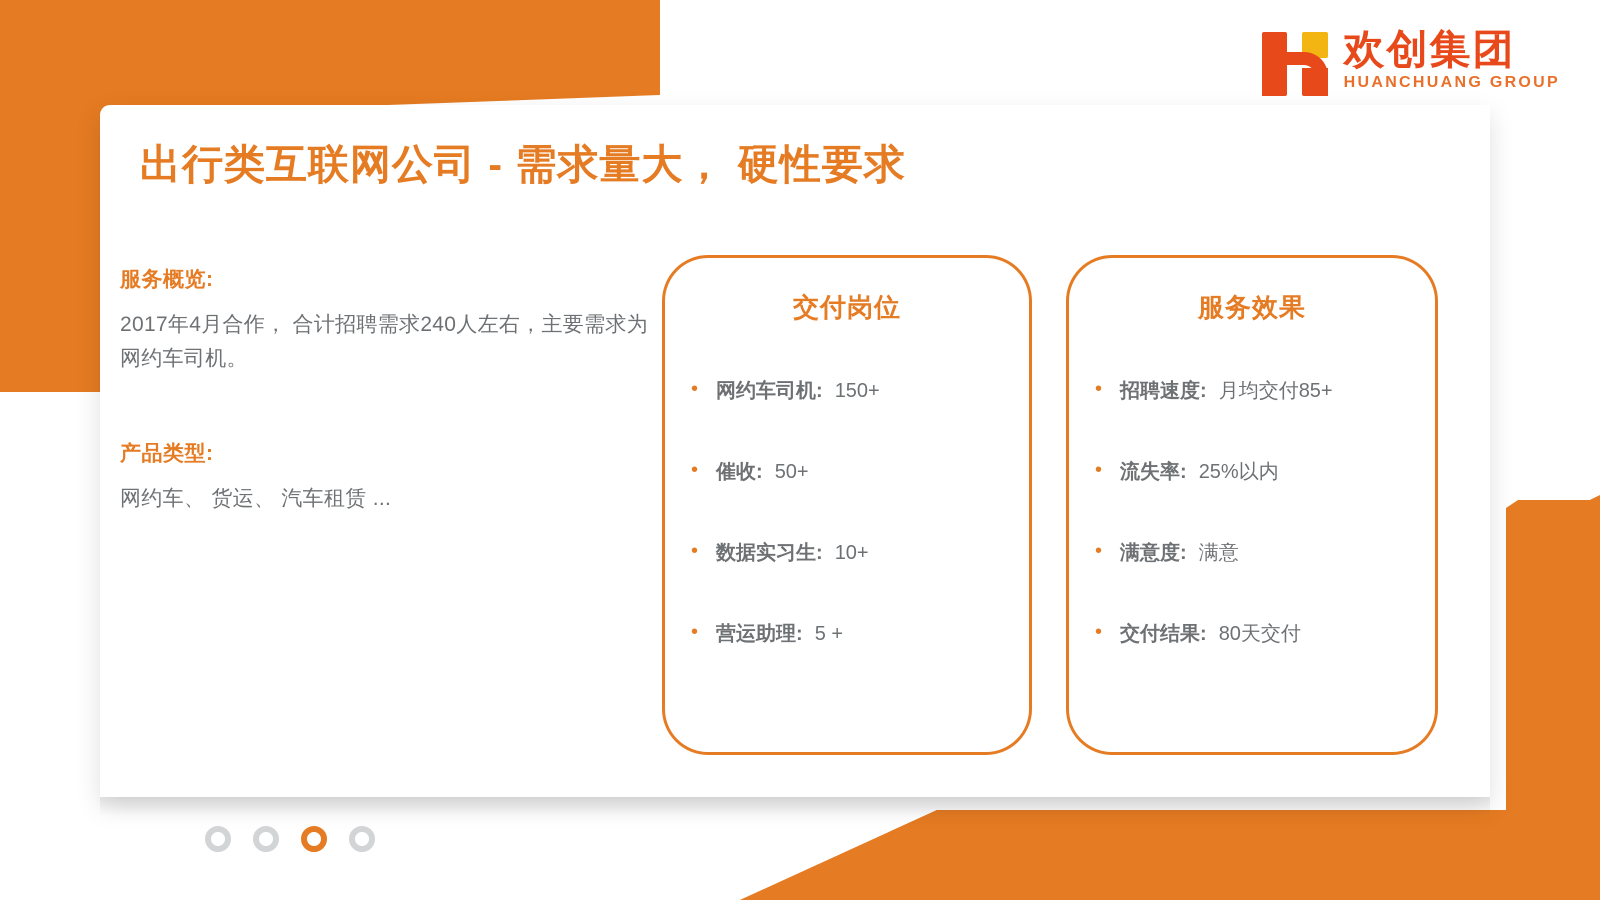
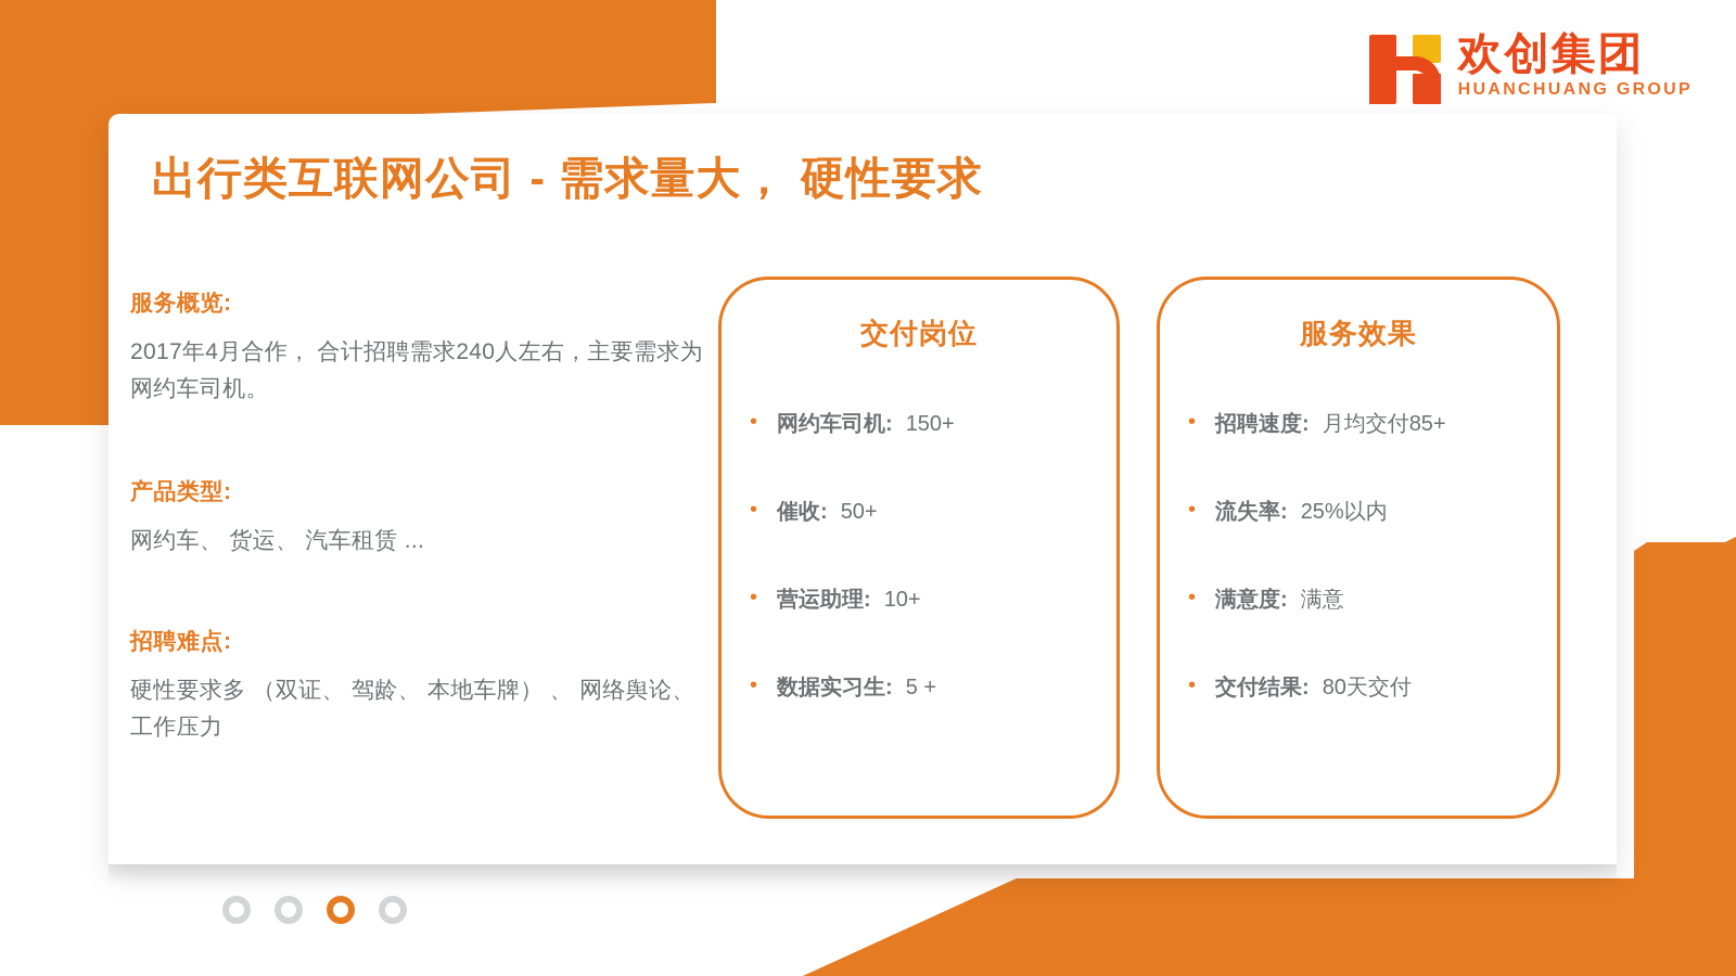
  欢创集团
  HUANCHUANG GROUP
  出行类互联网公司 - 需求量大， 硬性要求
  服务概览:
  2017年4月合作， 合计招聘需求240人左右，主要需求为网约车司机。
  产品类型:
  网约车、 货运、 汽车租赁 ...
+ 招聘难点:
+ 硬性要求多 （双证、 驾龄、 本地车牌） 、 网络舆论、 工作压力
  交付岗位
  •
  网约车司机:
  150+
  •
  催收:
  50+
  •
- 数据实习生:
+ 营运助理:
  10+
  •
- 营运助理:
+ 数据实习生:
  5 +
  服务效果
  •
  招聘速度:
  月均交付85+
  •
  流失率:
  25%以内
  •
  满意度:
  满意
  •
  交付结果:
  80天交付
